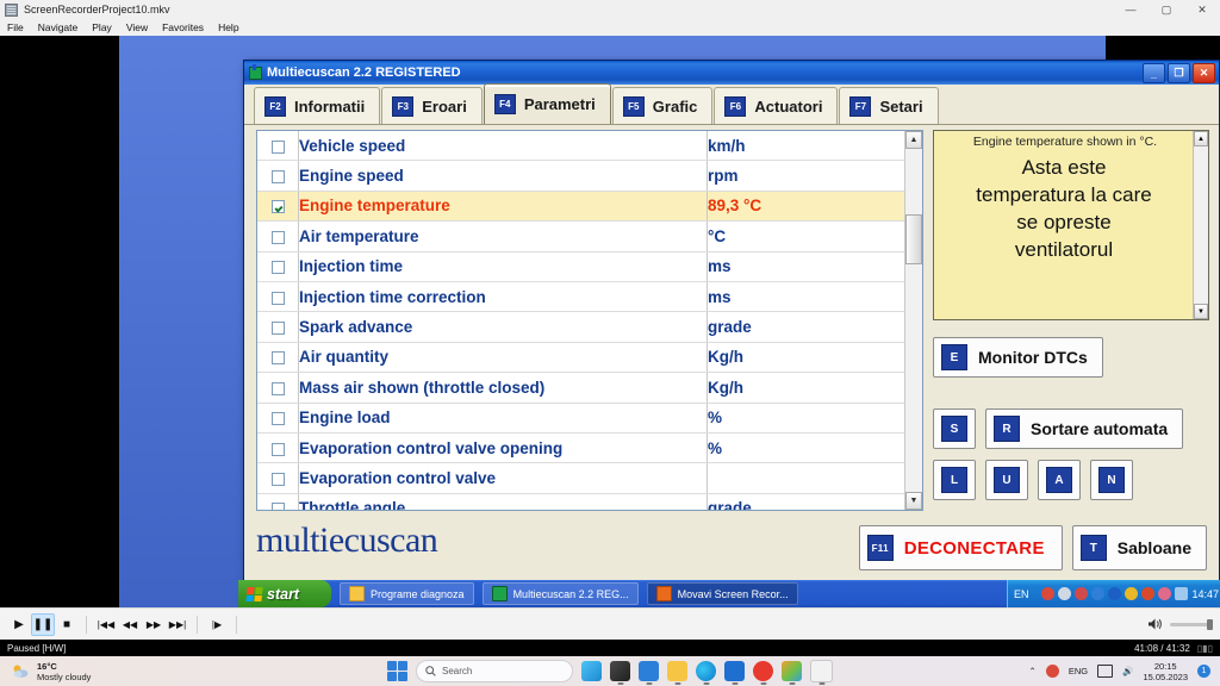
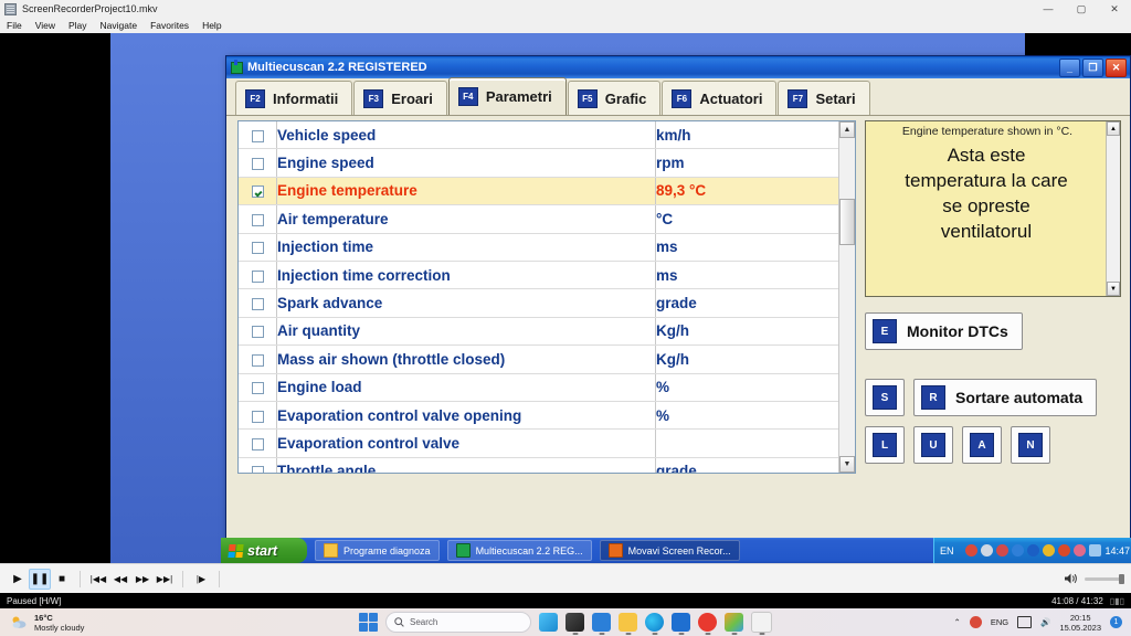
  ScreenRecorderProject10.mkv
  —
  ▢
  ✕
  File
- Navigate
+ View
  Play
- View
+ Navigate
  Favorites
  Help
  Multiecuscan 2.2 REGISTERED
  _
  ❐
  ✕
  F2
  Informatii
  F3
  Eroari
  F4
  Parametri
  F5
  Grafic
  F6
  Actuatori
  F7
  Setari
  	Vehicle speed	km/h
  	Engine speed	rpm
  	Engine temperature	89,3 °C
  	Air temperature	°C
  	Injection time	ms
  	Injection time correction	ms
  	Spark advance	grade
  	Air quantity	Kg/h
  	Mass air shown (throttle closed)	Kg/h
  	Engine load	%
  	Evaporation control valve opening	%
  	Evaporation control valve
  	Throttle angle	grade
  Engine temperature shown in °C.
  Asta este
  temperatura la care
  se opreste
  ventilatorul
  E
  Monitor DTCs
  S
  R
  Sortare automata
  L
  U
  A
  N
- multiecuscan
- F11
- DECONECTARE
- T
- Sabloane
  start
  Programe diagnoza
  Multiecuscan 2.2 REG...
  Movavi Screen Recor...
  EN
  14:47
  ▶
  ❚❚
  ■
  |◀◀
  ◀◀
  ▶▶
  ▶▶|
  |▶
  Paused [H/W]
  41:08 / 41:32
  ▯▮▯
  16°C
  Mostly cloudy
  Search
  ⌃
  ENG
  🔊
  20:15
  15.05.2023
